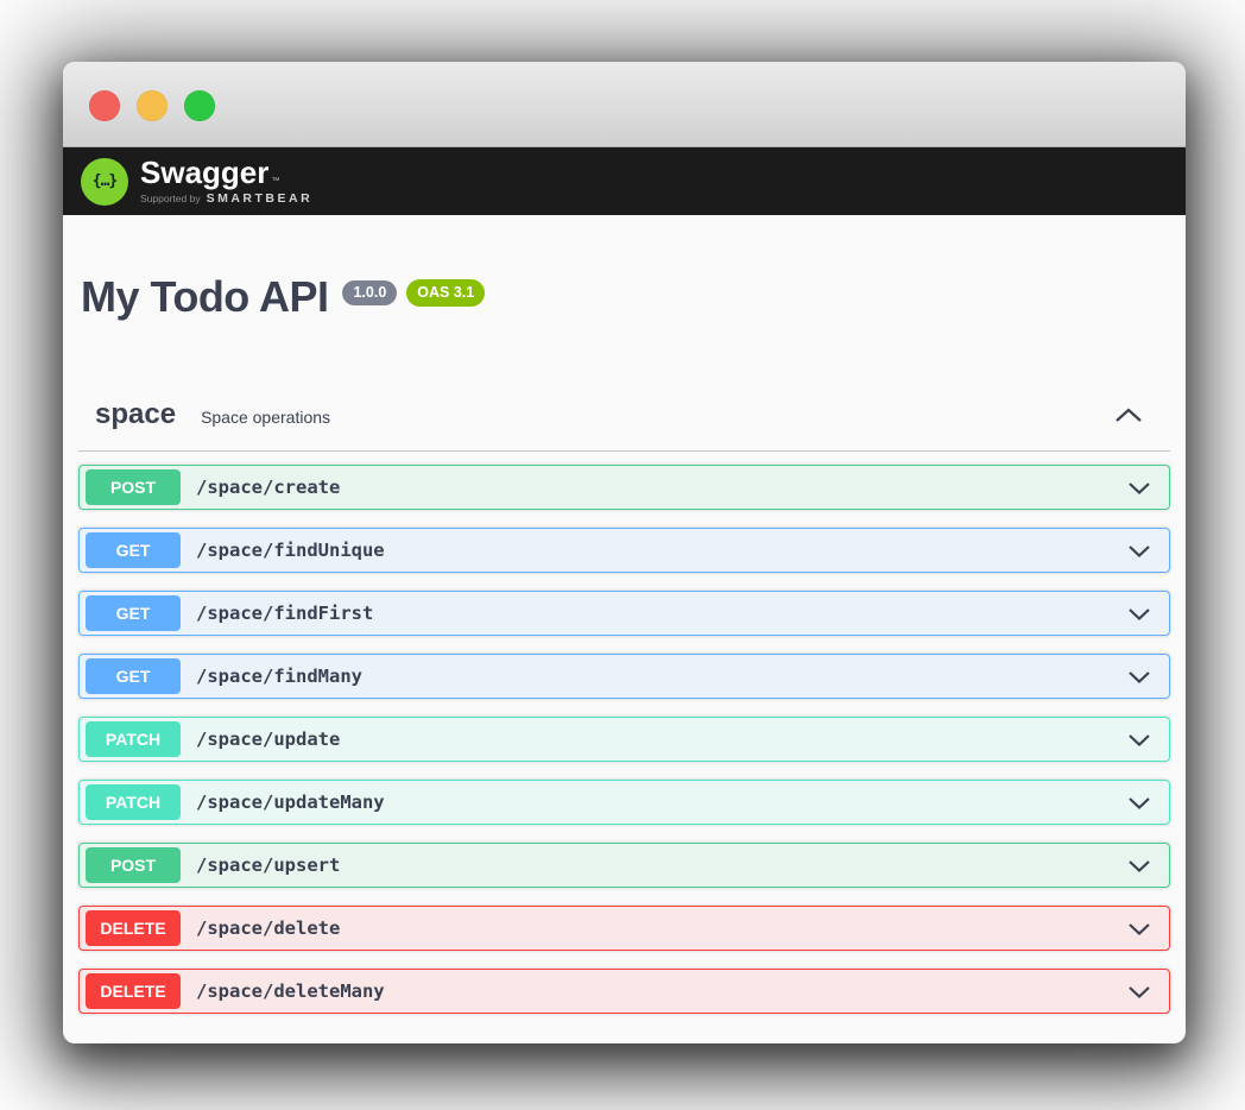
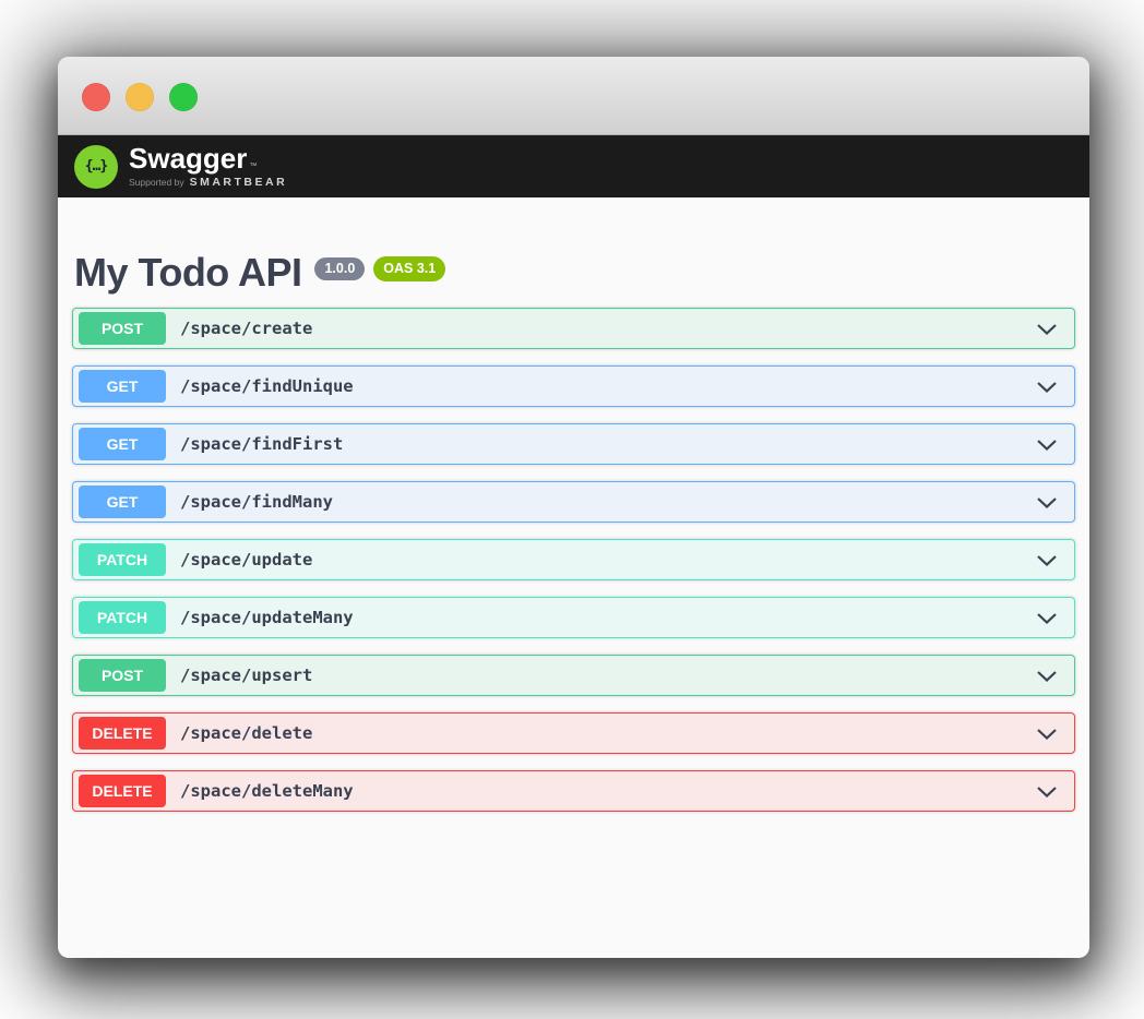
  {…}
  Swagger
  Supported by
  SMARTBEAR
  My Todo API
  1.0.0
  OAS 3.1
- space
- Space operations
  POST
  /space/create
  GET
  /space/findUnique
  GET
  /space/findFirst
  GET
  /space/findMany
  PATCH
  /space/update
  PATCH
  /space/updateMany
  POST
  /space/upsert
  DELETE
  /space/delete
  DELETE
  /space/deleteMany
